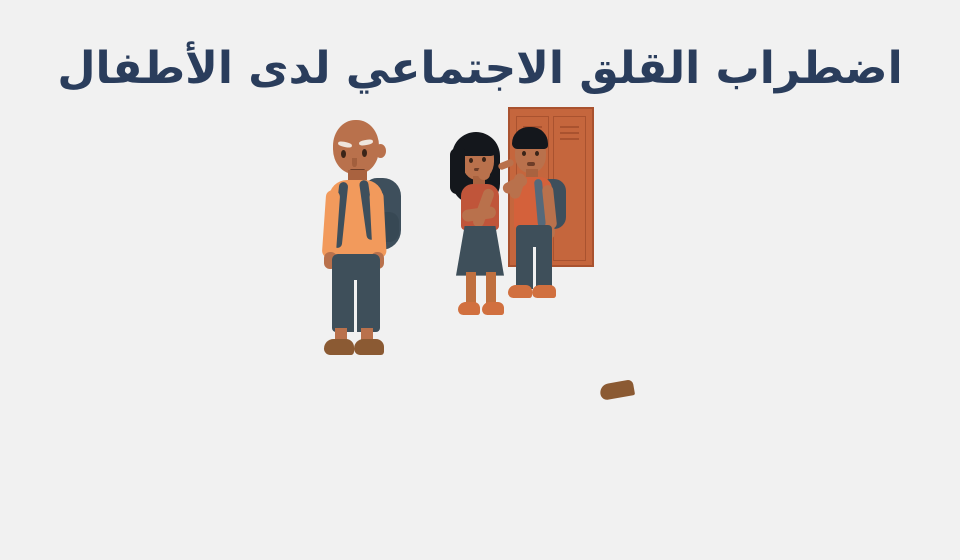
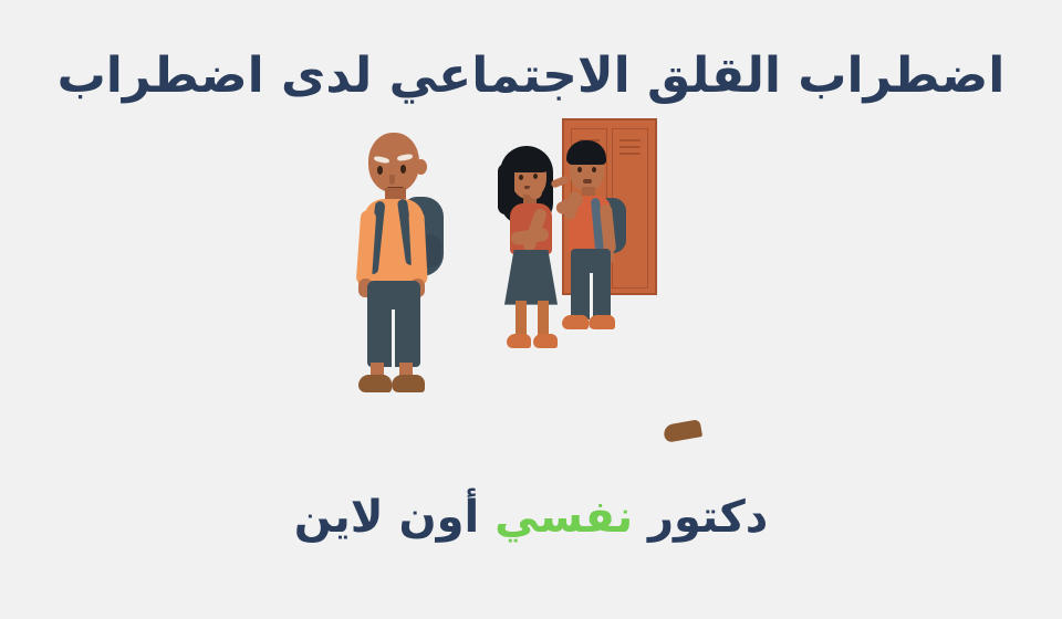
- اضطراب القلق الاجتماعي لدى الأطفال
+ اضطراب القلق الاجتماعي لدى اضطراب
+ دكتور نفسي أون لاين
